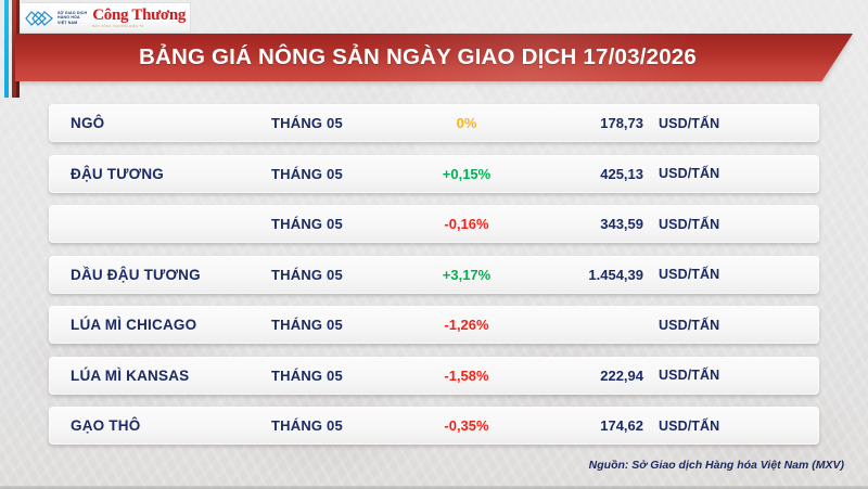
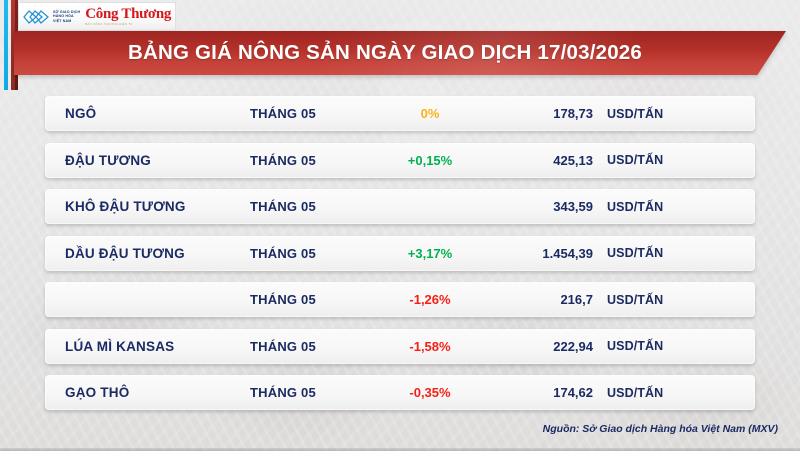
  Công Thương
  BẢNG GIÁ NÔNG SẢN NGÀY GIAO DỊCH 17/03/2026
  NGÔ
  THÁNG 05
  0%
  178,73
  USD/TẤN
  ĐẬU TƯƠNG
  THÁNG 05
  +0,15%
  425,13
  USD/TẤN
+ KHÔ ĐẬU TƯƠNG
  THÁNG 05
- -0,16%
  343,59
  USD/TẤN
  DẦU ĐẬU TƯƠNG
  THÁNG 05
  +3,17%
  1.454,39
  USD/TẤN
- LÚA MÌ CHICAGO
  THÁNG 05
  -1,26%
+ 216,7
  USD/TẤN
  LÚA MÌ KANSAS
  THÁNG 05
  -1,58%
  222,94
  USD/TẤN
  GẠO THÔ
  THÁNG 05
  -0,35%
  174,62
  USD/TẤN
  Nguồn: Sở Giao dịch Hàng hóa Việt Nam (MXV)
